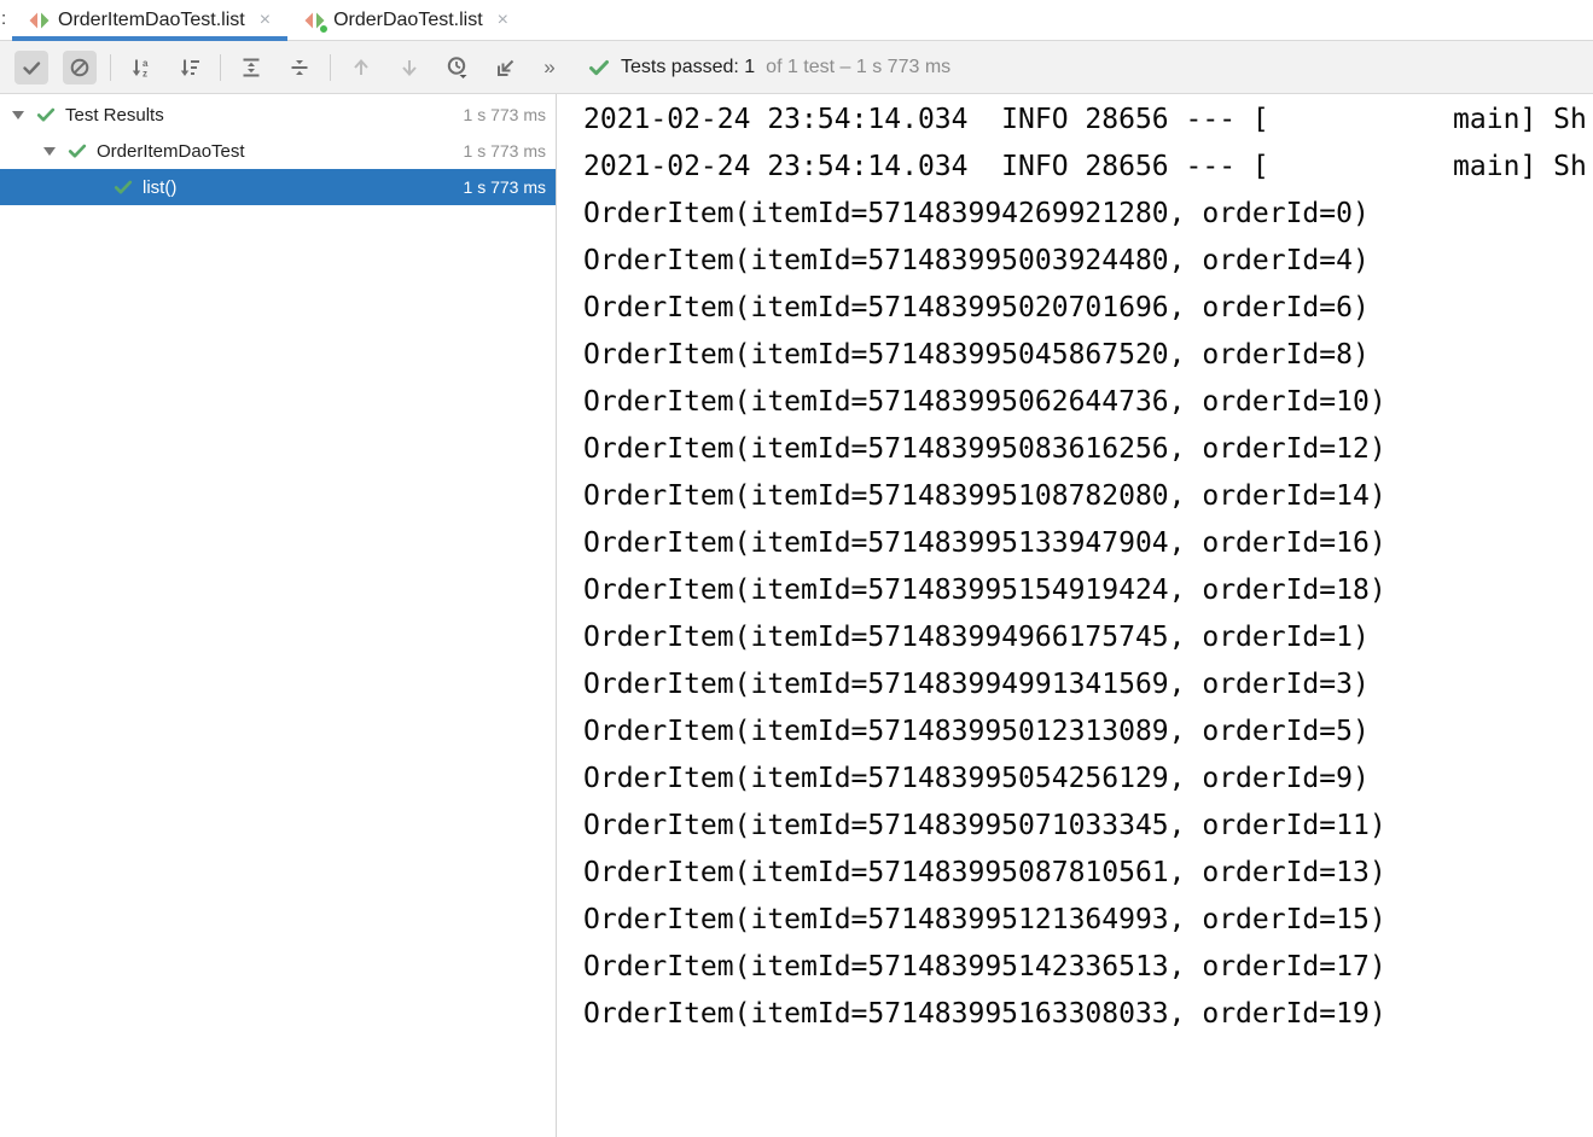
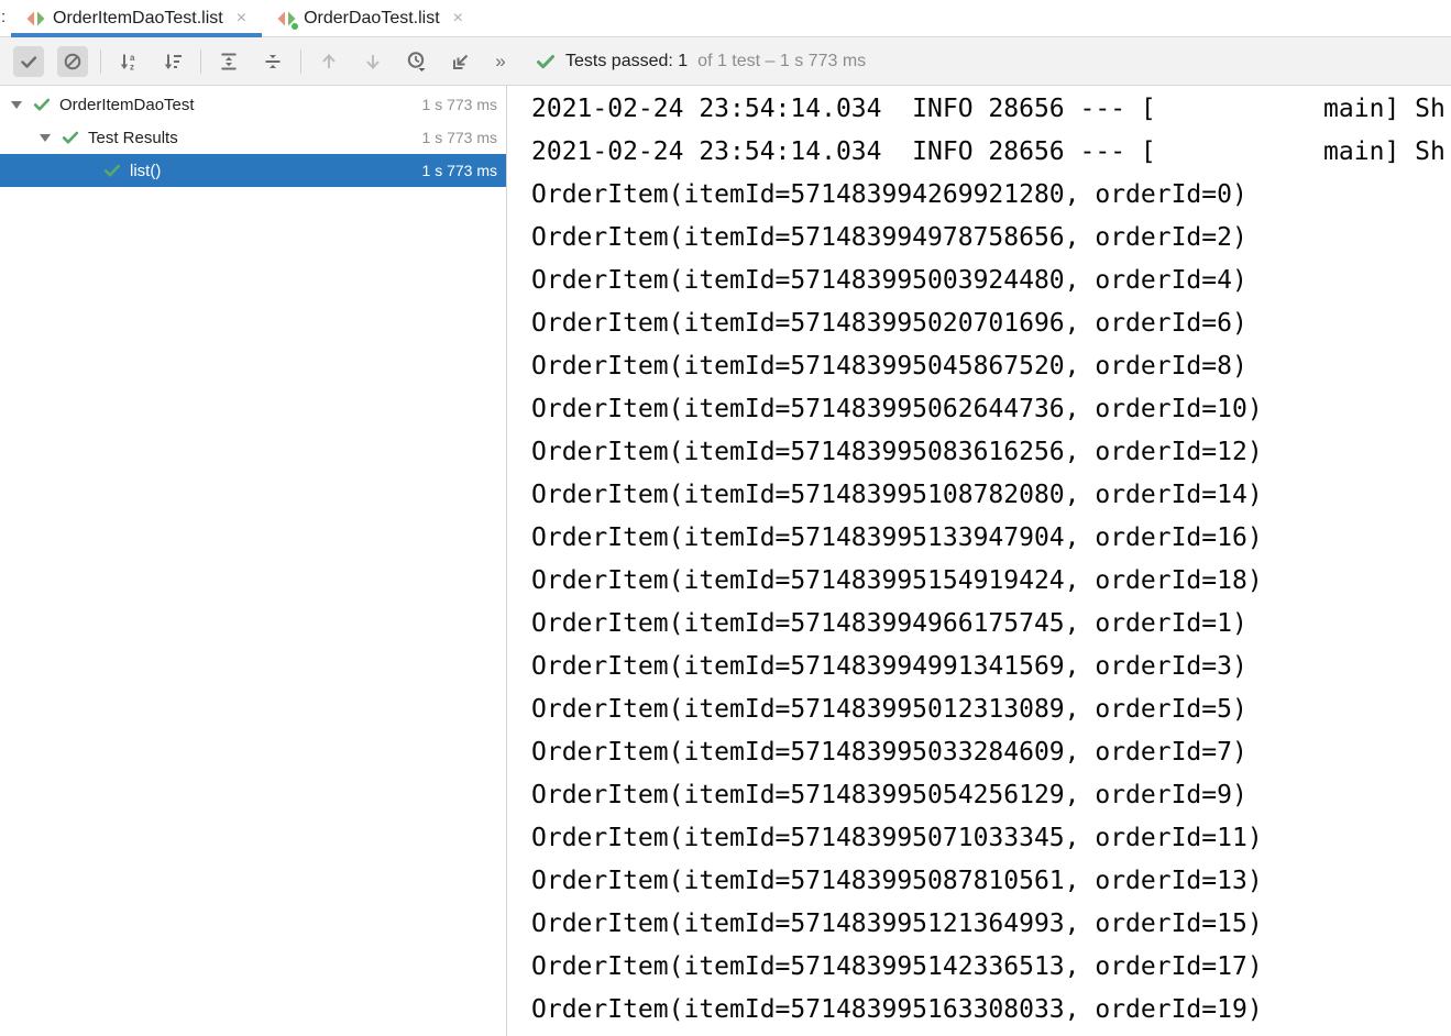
  :
  OrderItemDaoTest.list
  ×
  OrderDaoTest.list
  ×
  a
  z
  »
  Tests passed: 1
  of 1 test – 1 s 773 ms
- Test Results
+ OrderItemDaoTest
  1 s 773 ms
- OrderItemDaoTest
+ Test Results
  1 s 773 ms
  list()
  1 s 773 ms
  2021-02-24 23:54:14.034 INFO 28656 --- [ main] Sh
  2021-02-24 23:54:14.034 INFO 28656 --- [ main] Sh
  OrderItem(itemId=571483994269921280, orderId=0)
+ OrderItem(itemId=571483994978758656, orderId=2)
  OrderItem(itemId=571483995003924480, orderId=4)
  OrderItem(itemId=571483995020701696, orderId=6)
  OrderItem(itemId=571483995045867520, orderId=8)
  OrderItem(itemId=571483995062644736, orderId=10)
  OrderItem(itemId=571483995083616256, orderId=12)
  OrderItem(itemId=571483995108782080, orderId=14)
  OrderItem(itemId=571483995133947904, orderId=16)
  OrderItem(itemId=571483995154919424, orderId=18)
  OrderItem(itemId=571483994966175745, orderId=1)
  OrderItem(itemId=571483994991341569, orderId=3)
  OrderItem(itemId=571483995012313089, orderId=5)
+ OrderItem(itemId=571483995033284609, orderId=7)
  OrderItem(itemId=571483995054256129, orderId=9)
  OrderItem(itemId=571483995071033345, orderId=11)
  OrderItem(itemId=571483995087810561, orderId=13)
  OrderItem(itemId=571483995121364993, orderId=15)
  OrderItem(itemId=571483995142336513, orderId=17)
  OrderItem(itemId=571483995163308033, orderId=19)
